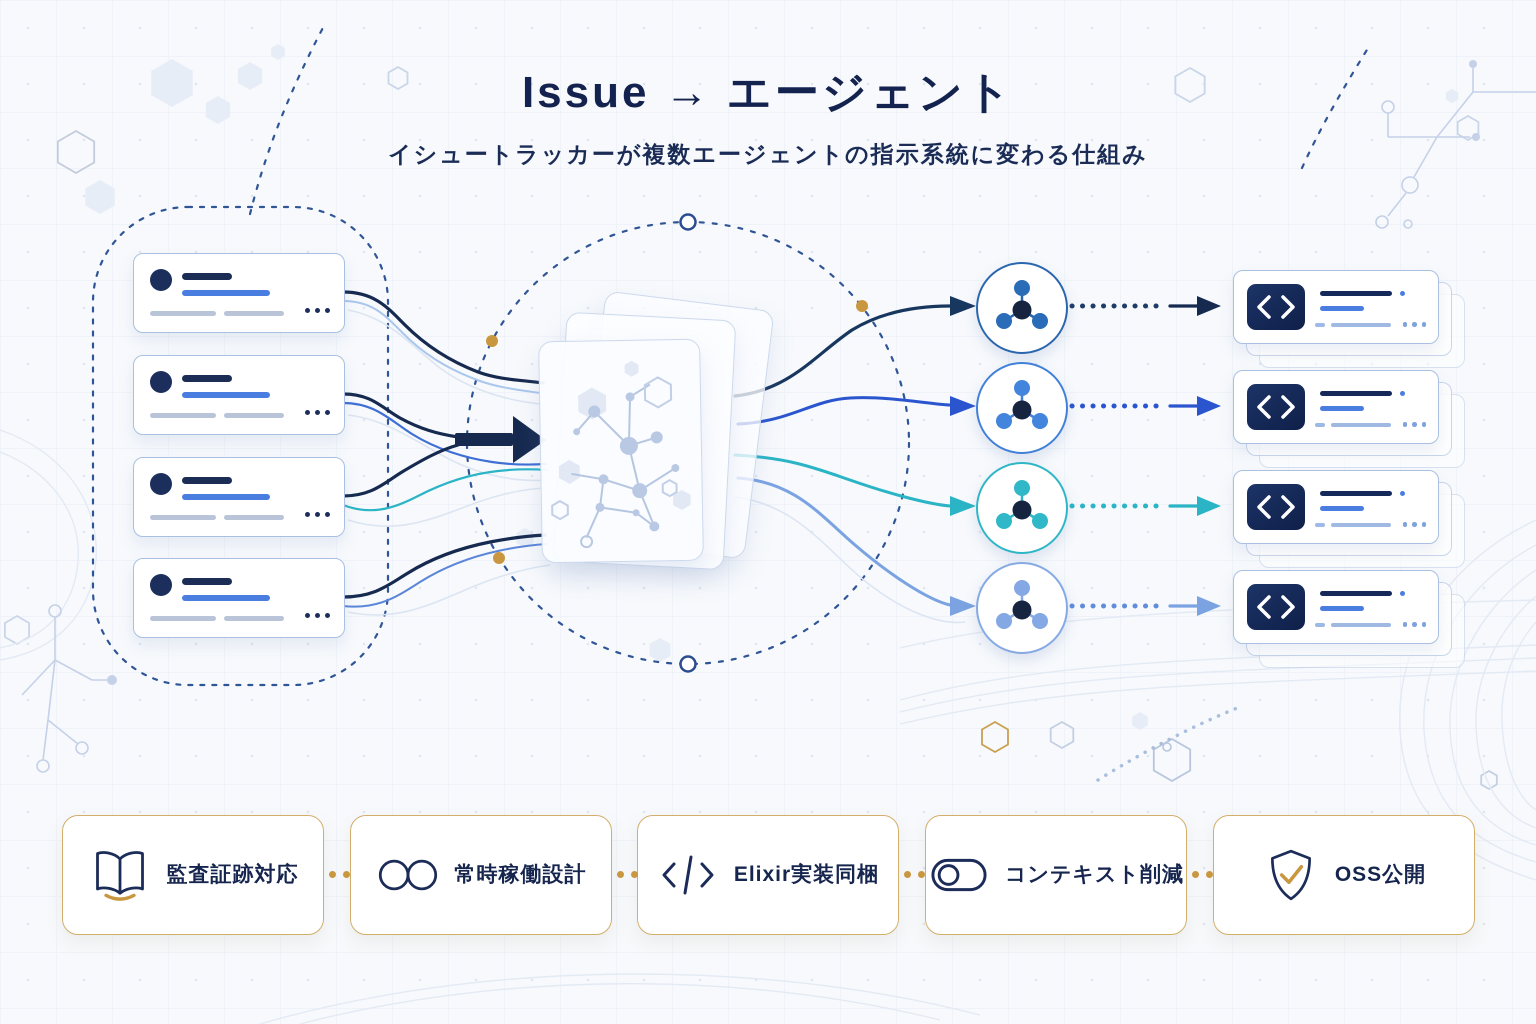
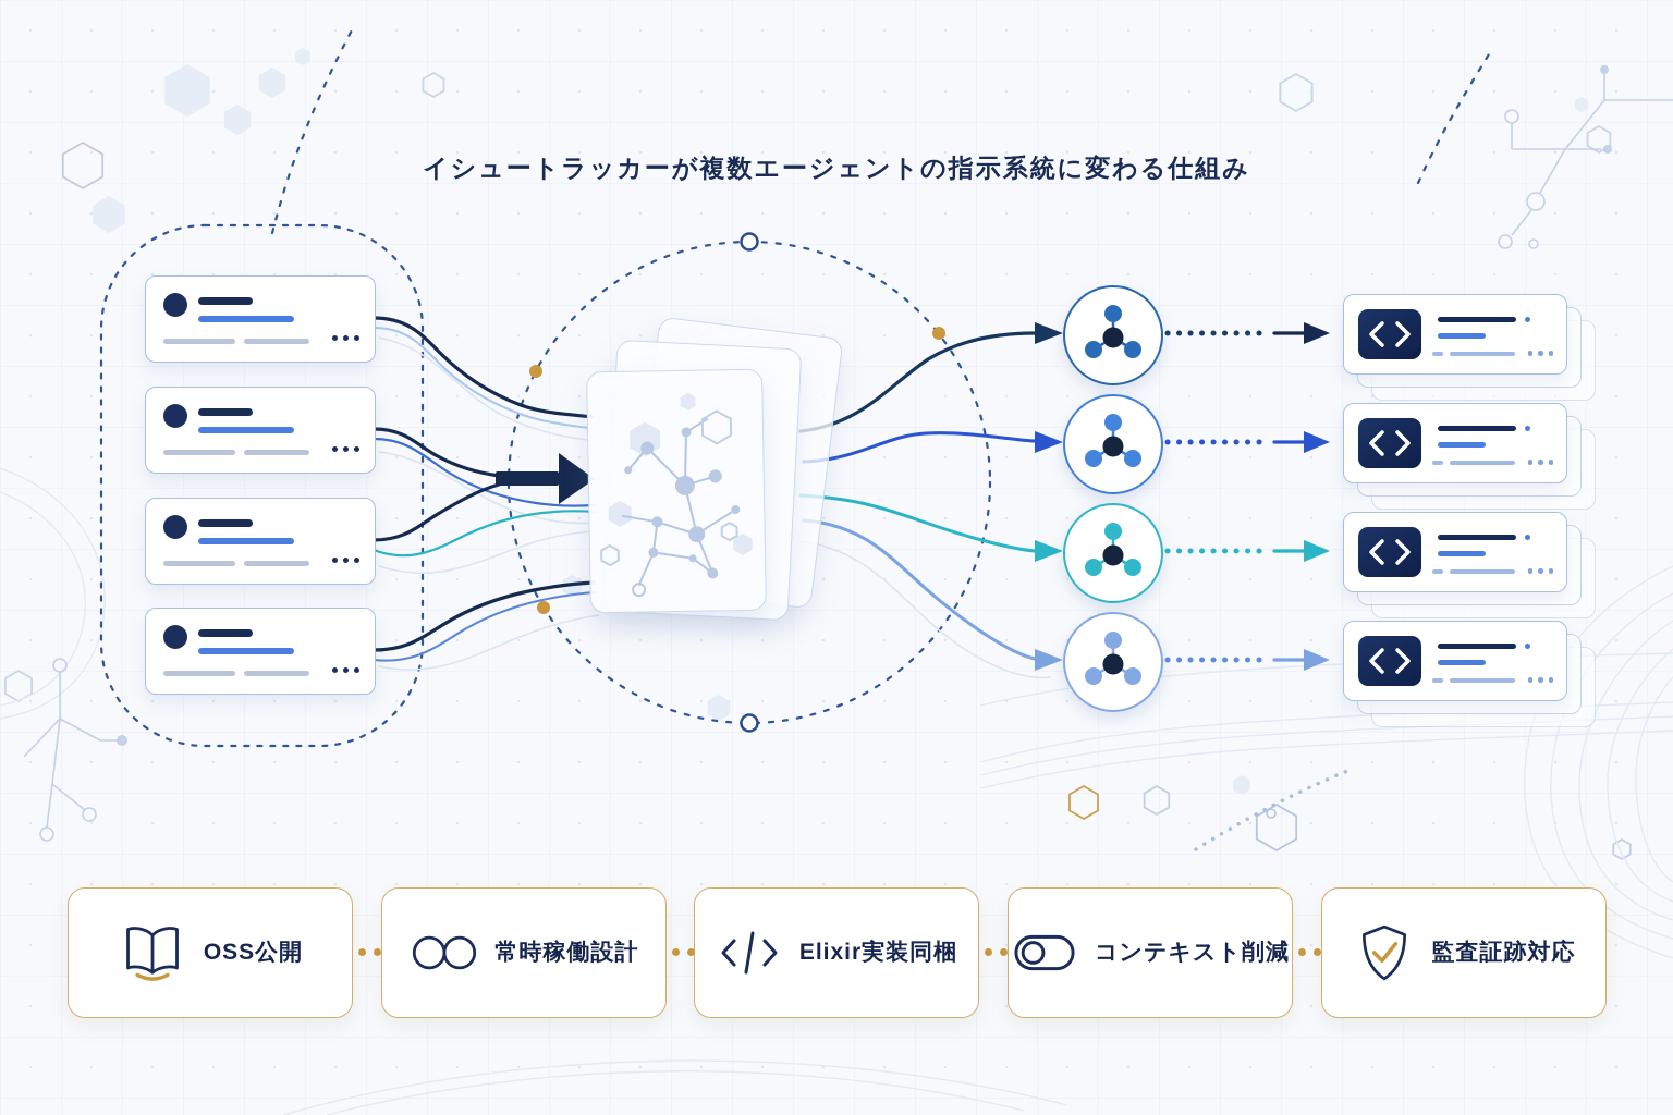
- Issue → エージェント
  イシュートラッカーが複数エージェントの指示系統に変わる仕組み
- 監査証跡対応
+ OSS公開
  常時稼働設計
  Elixir実装同梱
  コンテキスト削減
- OSS公開
+ 監査証跡対応
